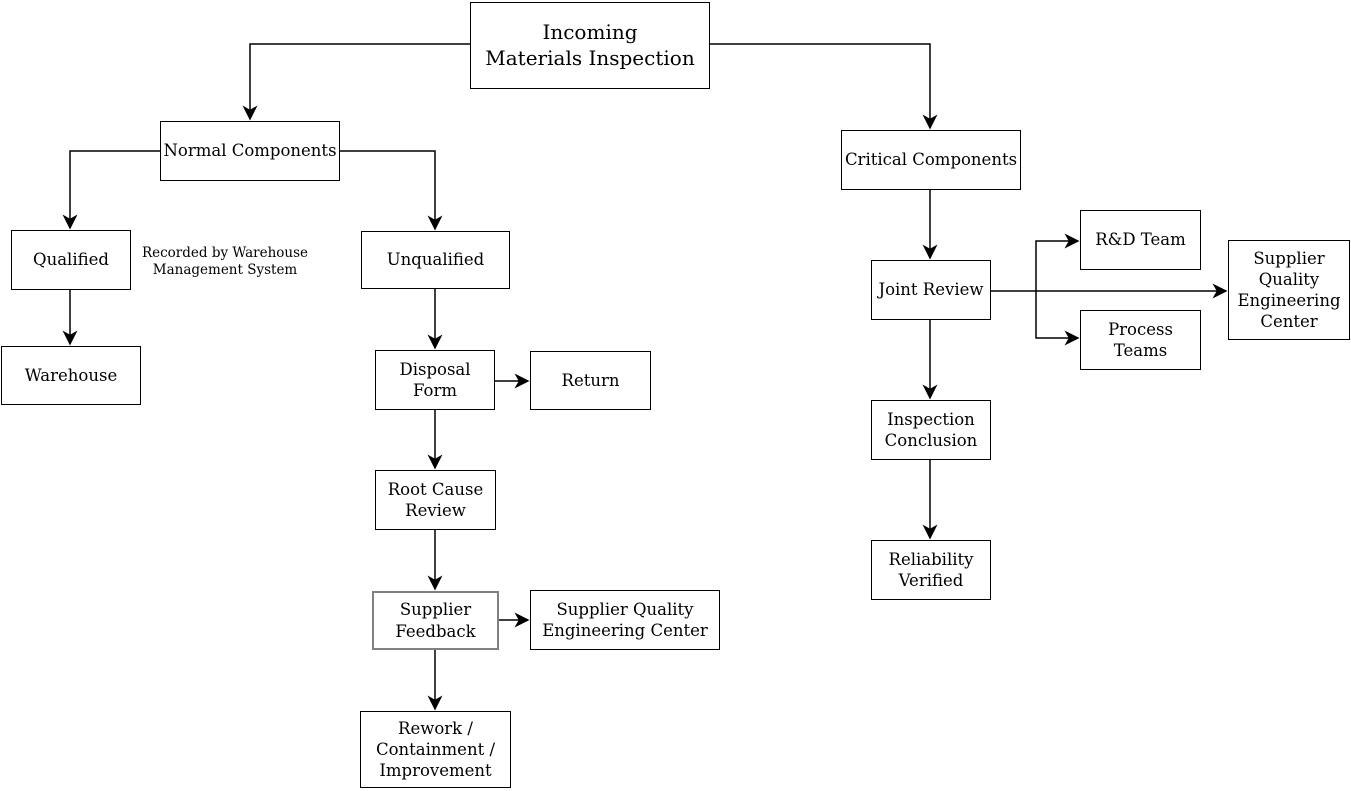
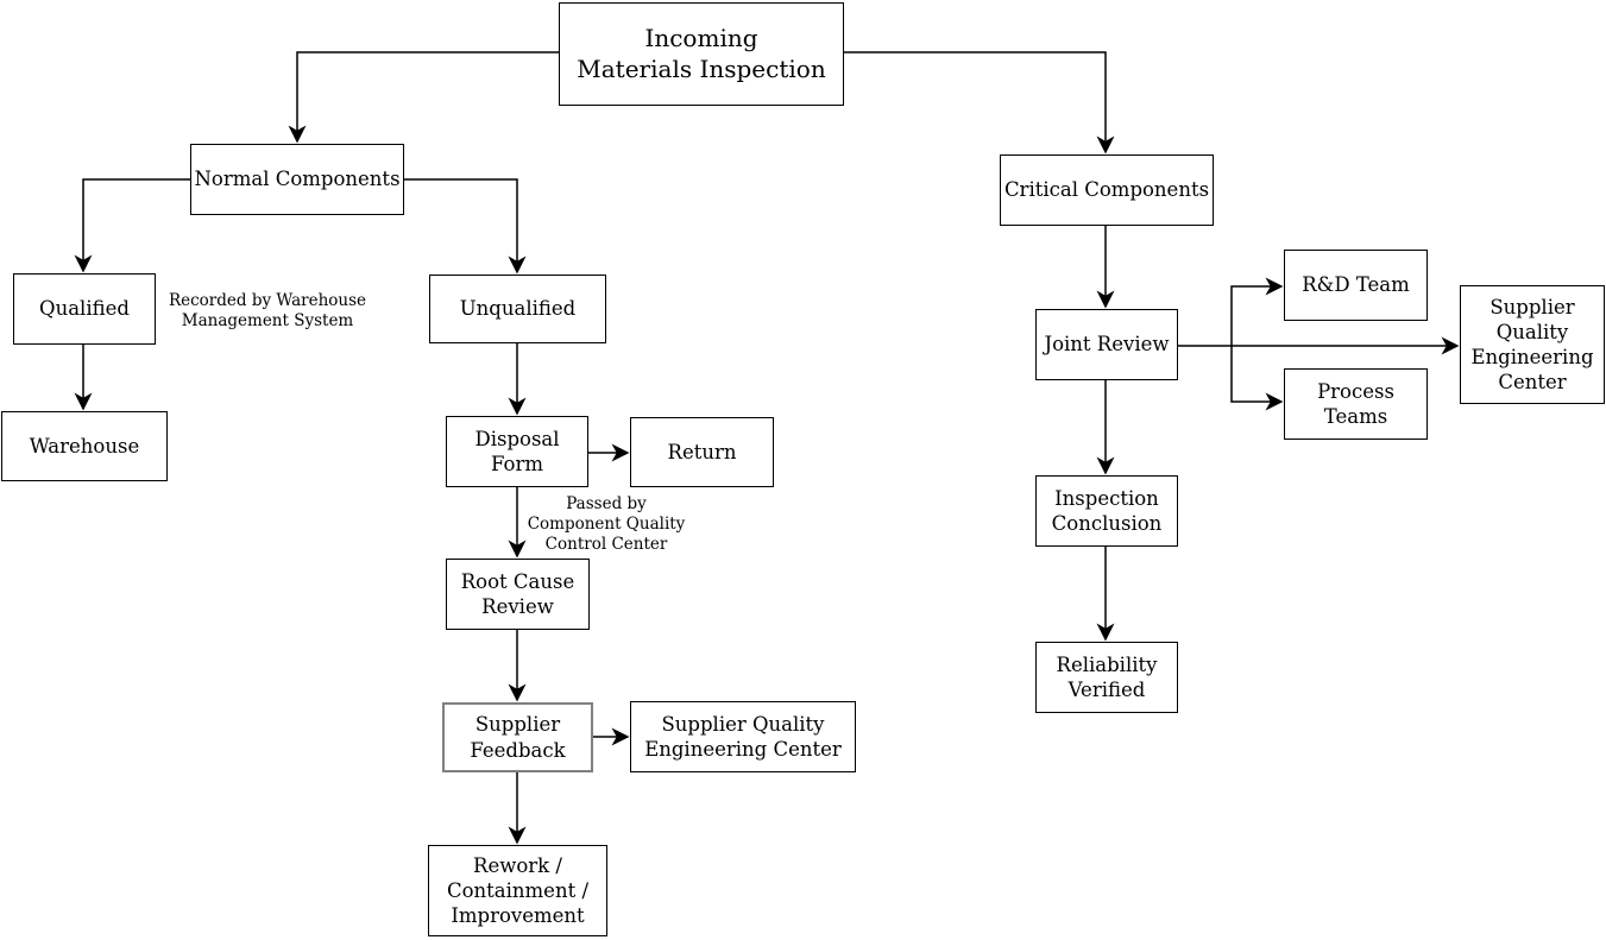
  Incoming
  Materials Inspection
  Normal Components
  Qualified
  Unqualified
  Warehouse
  Disposal
  Form
  Return
  Root Cause
  Review
  Supplier
  Feedback
  Supplier Quality
  Engineering Center
  Rework /
  Containment /
  Improvement
  Critical Components
  Joint Review
  R&D Team
  Process
  Teams
  Supplier
  Quality
  Engineering
  Center
  Inspection
  Conclusion
  Reliability
  Verified
  Recorded by Warehouse
  Management System
+ Passed by
+ Component Quality
+ Control Center
